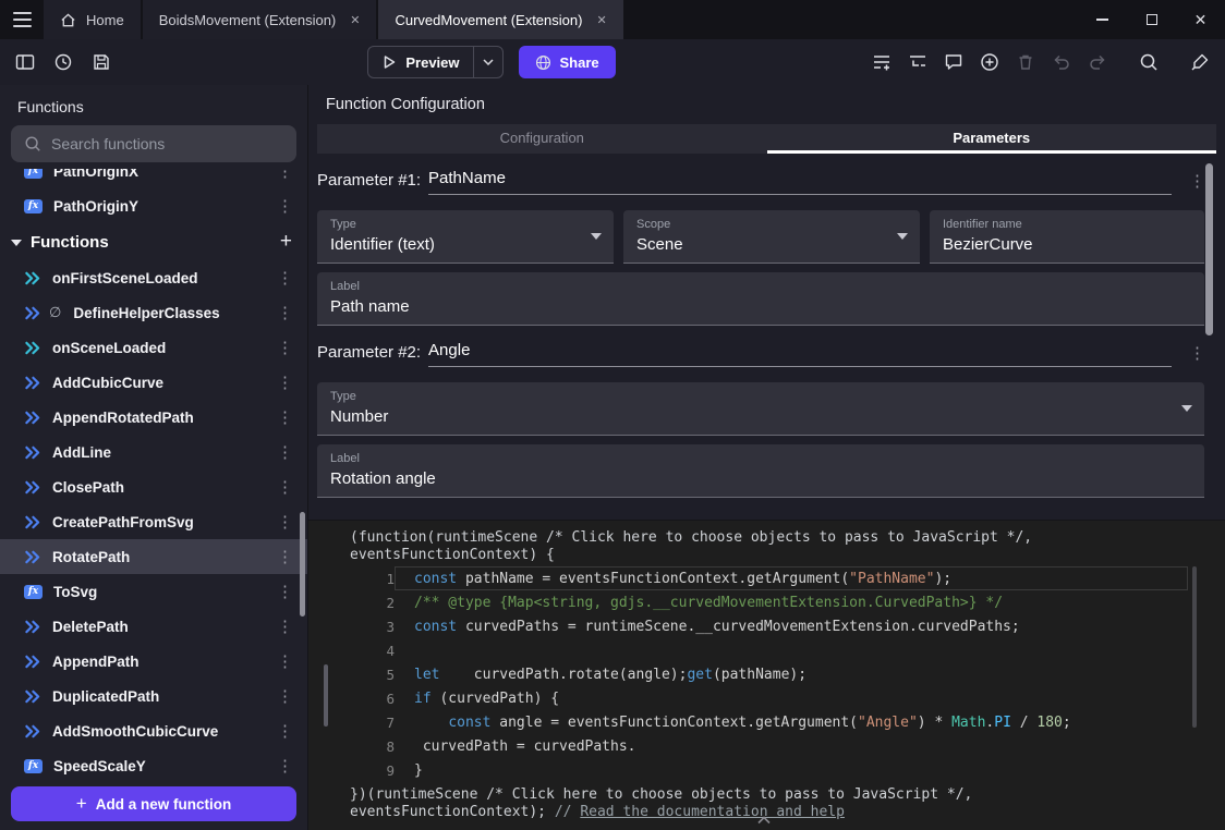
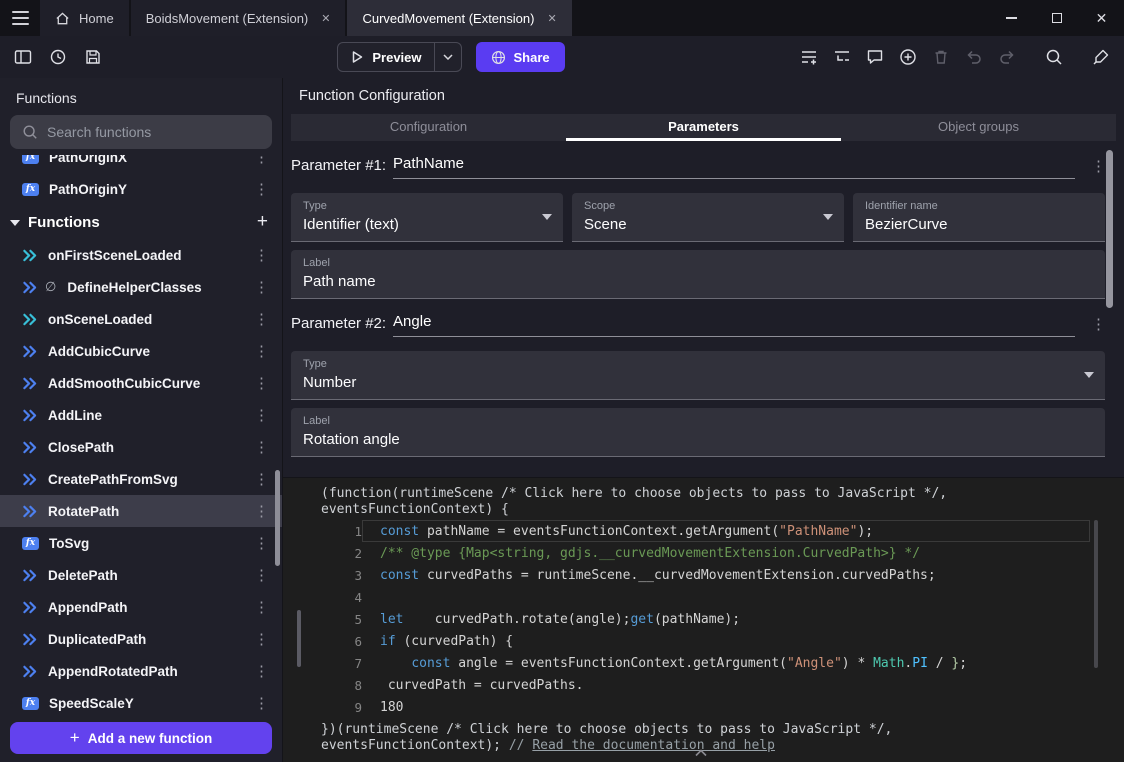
  Home
  BoidsMovement (Extension)
  ✕
  CurvedMovement (Extension)
  ✕
  ✕
  Preview
  Share
  Functions
  Search functions
  fx
  PathOriginX
  ⋮
  fx
  PathOriginY
  ⋮
  Functions
  +
  onFirstSceneLoaded
  ⋮
  ∅
  DefineHelperClasses
  ⋮
  onSceneLoaded
  ⋮
  AddCubicCurve
  ⋮
- AppendRotatedPath
+ AddSmoothCubicCurve
  ⋮
  AddLine
  ⋮
  ClosePath
  ⋮
  CreatePathFromSvg
  ⋮
  RotatePath
  ⋮
  fx
  ToSvg
  ⋮
  DeletePath
  ⋮
  AppendPath
  ⋮
  DuplicatedPath
  ⋮
- AddSmoothCubicCurve
+ AppendRotatedPath
  ⋮
  fx
  SpeedScaleY
  ⋮
  +
  Add a new function
  Function Configuration
  Configuration
  Parameters
+ Object groups
  Parameter #1:
  PathName
  ⋮
  Type
  Identifier (text)
  Scope
  Scene
  Identifier name
  BezierCurve
  Label
  Path name
  Parameter #2:
  Angle
  ⋮
  Type
  Number
  Label
  Rotation angle
  (function(runtimeScene /* Click here to choose objects to pass to JavaScript */,
  eventsFunctionContext) {
  1
  const pathName = eventsFunctionContext.getArgument("PathName");
  2
  /** @type {Map<string, gdjs.__curvedMovementExtension.CurvedPath>} */
  3
  const curvedPaths = runtimeScene.__curvedMovementExtension.curvedPaths;
  4
  5
  let curvedPath.rotate(angle);get(pathName);
  6
  if (curvedPath) {
  7
- const angle = eventsFunctionContext.getArgument("Angle") * Math.PI / 180;
+ const angle = eventsFunctionContext.getArgument("Angle") * Math.PI / };
  8
  curvedPath = curvedPaths.
  9
- }
+ 180
  })(runtimeScene /* Click here to choose objects to pass to JavaScript */,
  eventsFunctionContext); // Read the documentation and help
